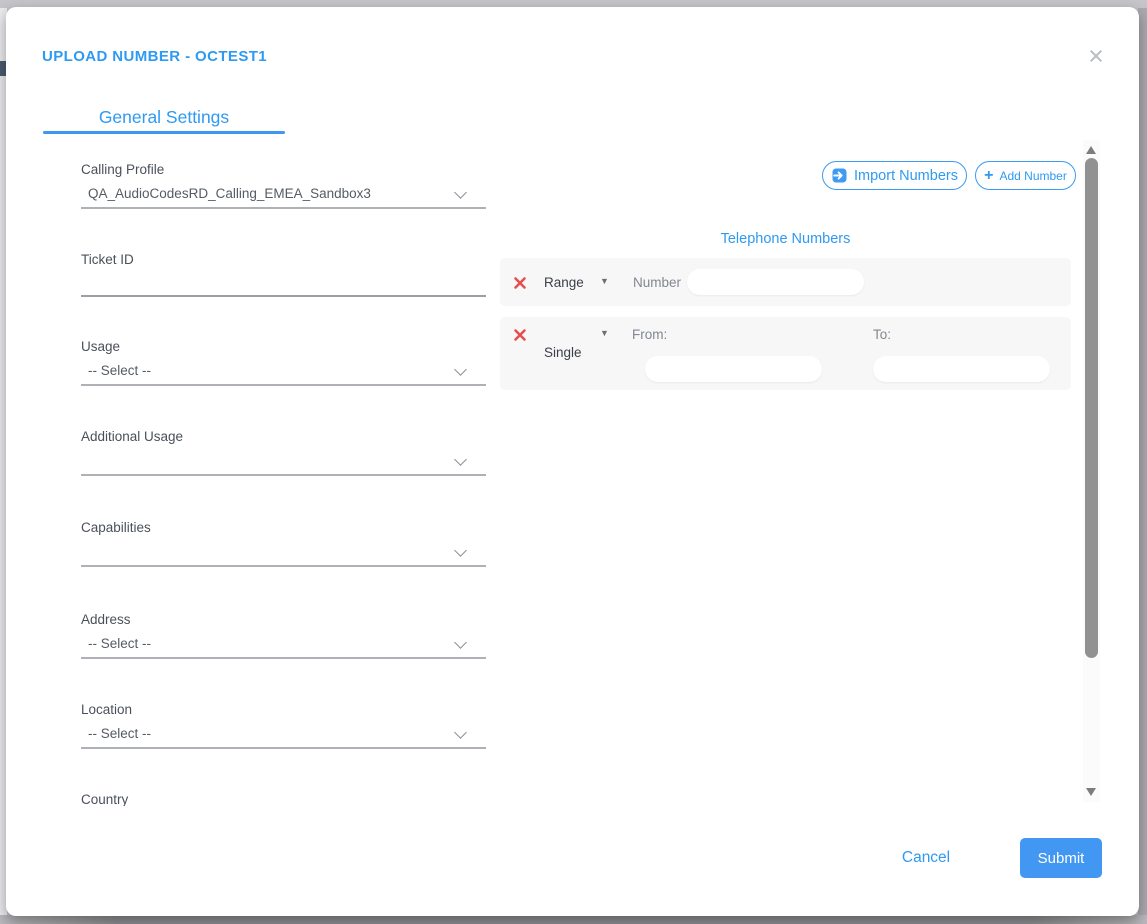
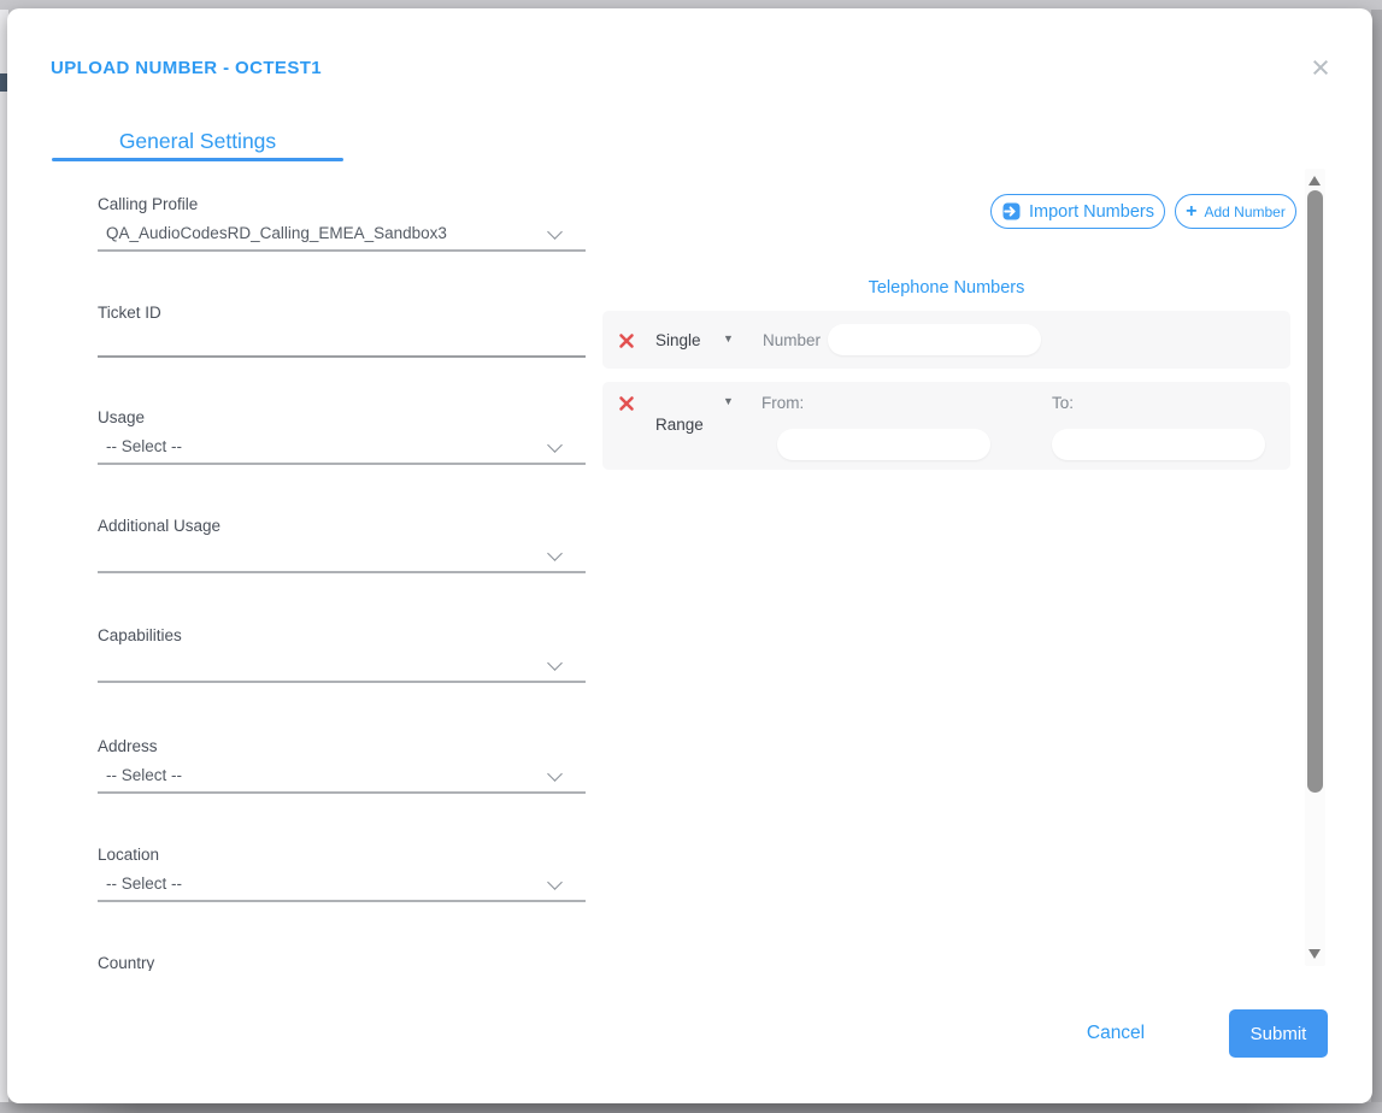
  UPLOAD NUMBER - OCTEST1
  ×
  General Settings
  Calling Profile
  QA_AudioCodesRD_Calling_EMEA_Sandbox3
  Ticket ID
  Usage
  -- Select --
  Additional Usage
  Capabilities
  Address
  -- Select --
  Location
  -- Select --
  Country
  Import Numbers
  +
  Add Number
  Telephone Numbers
- Range
+ Single
  ▼
  Number
- Single
+ Range
  ▼
  From:
  To:
  Cancel
  Submit
